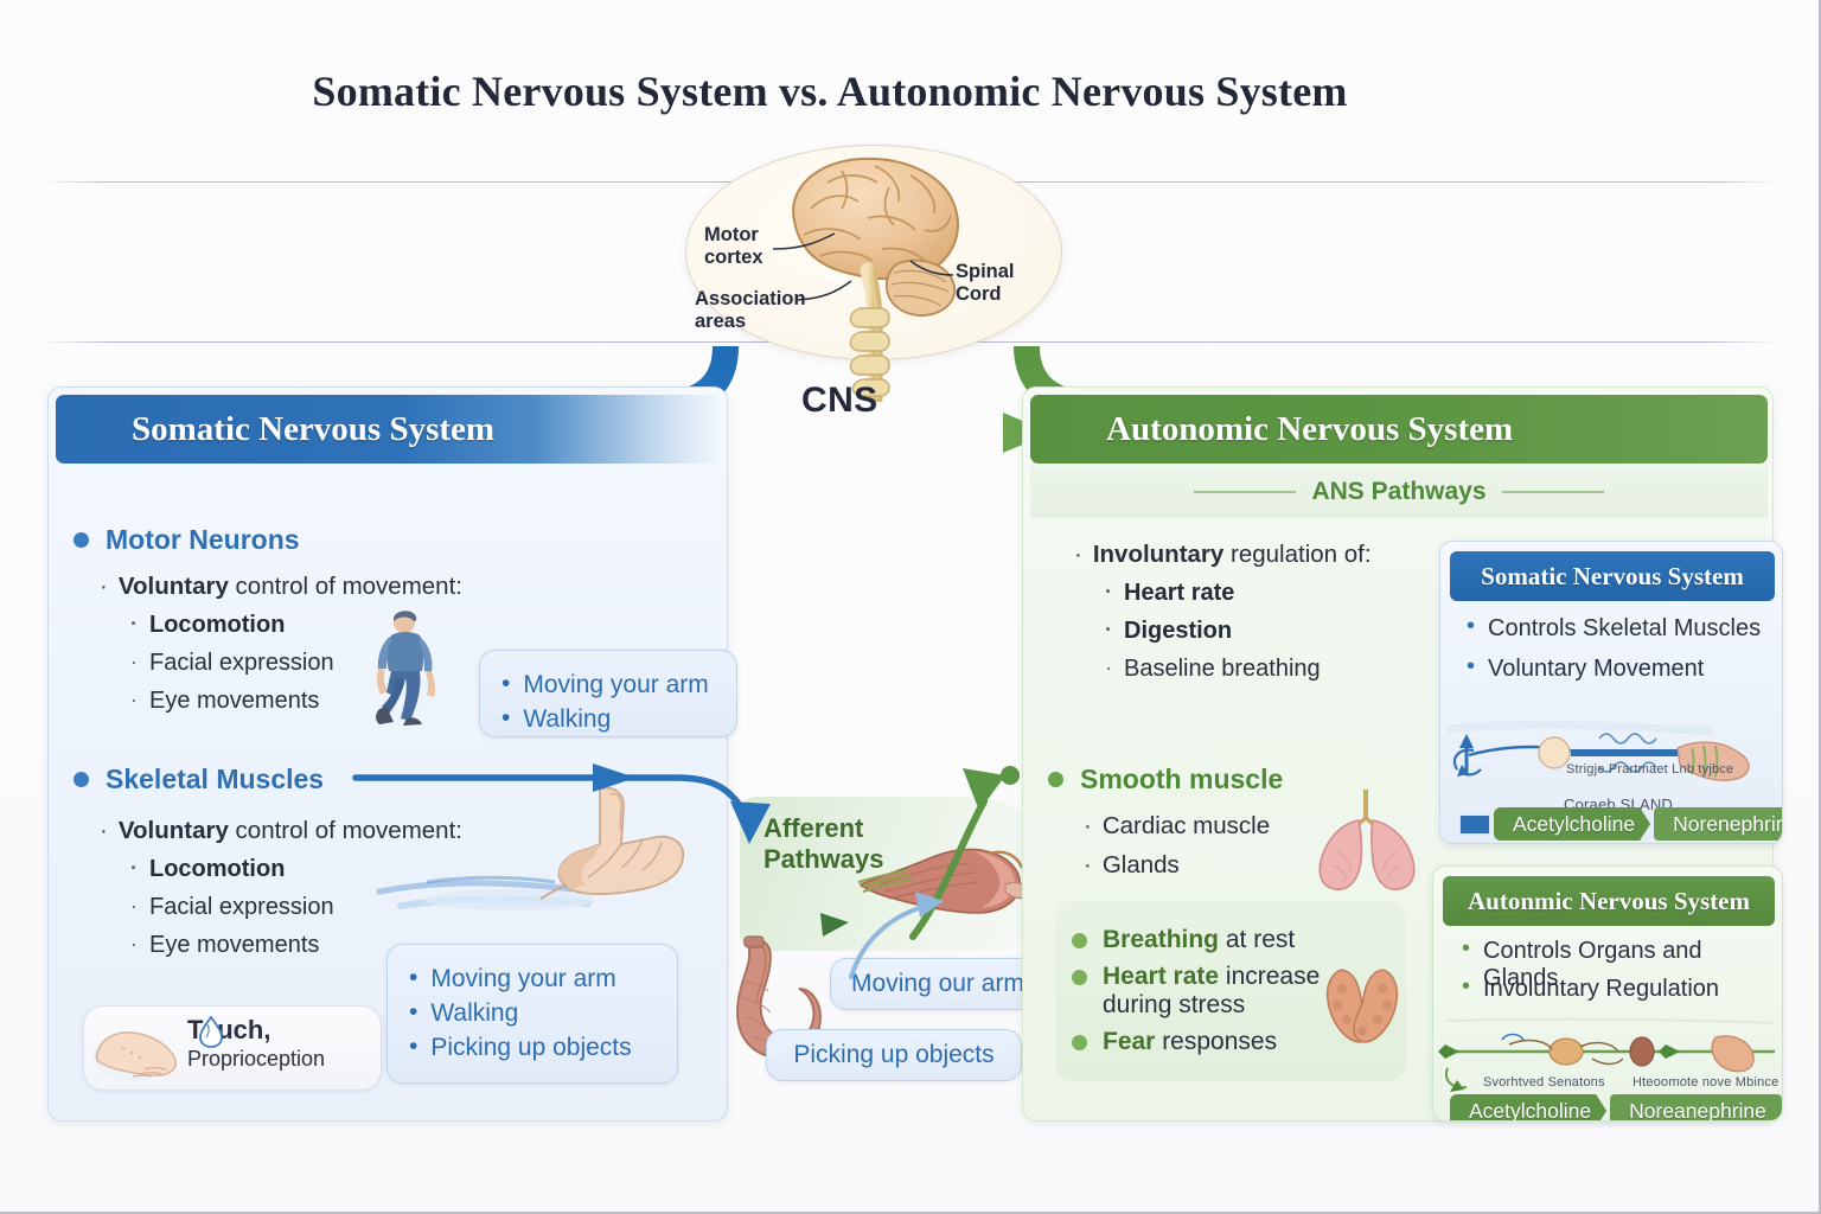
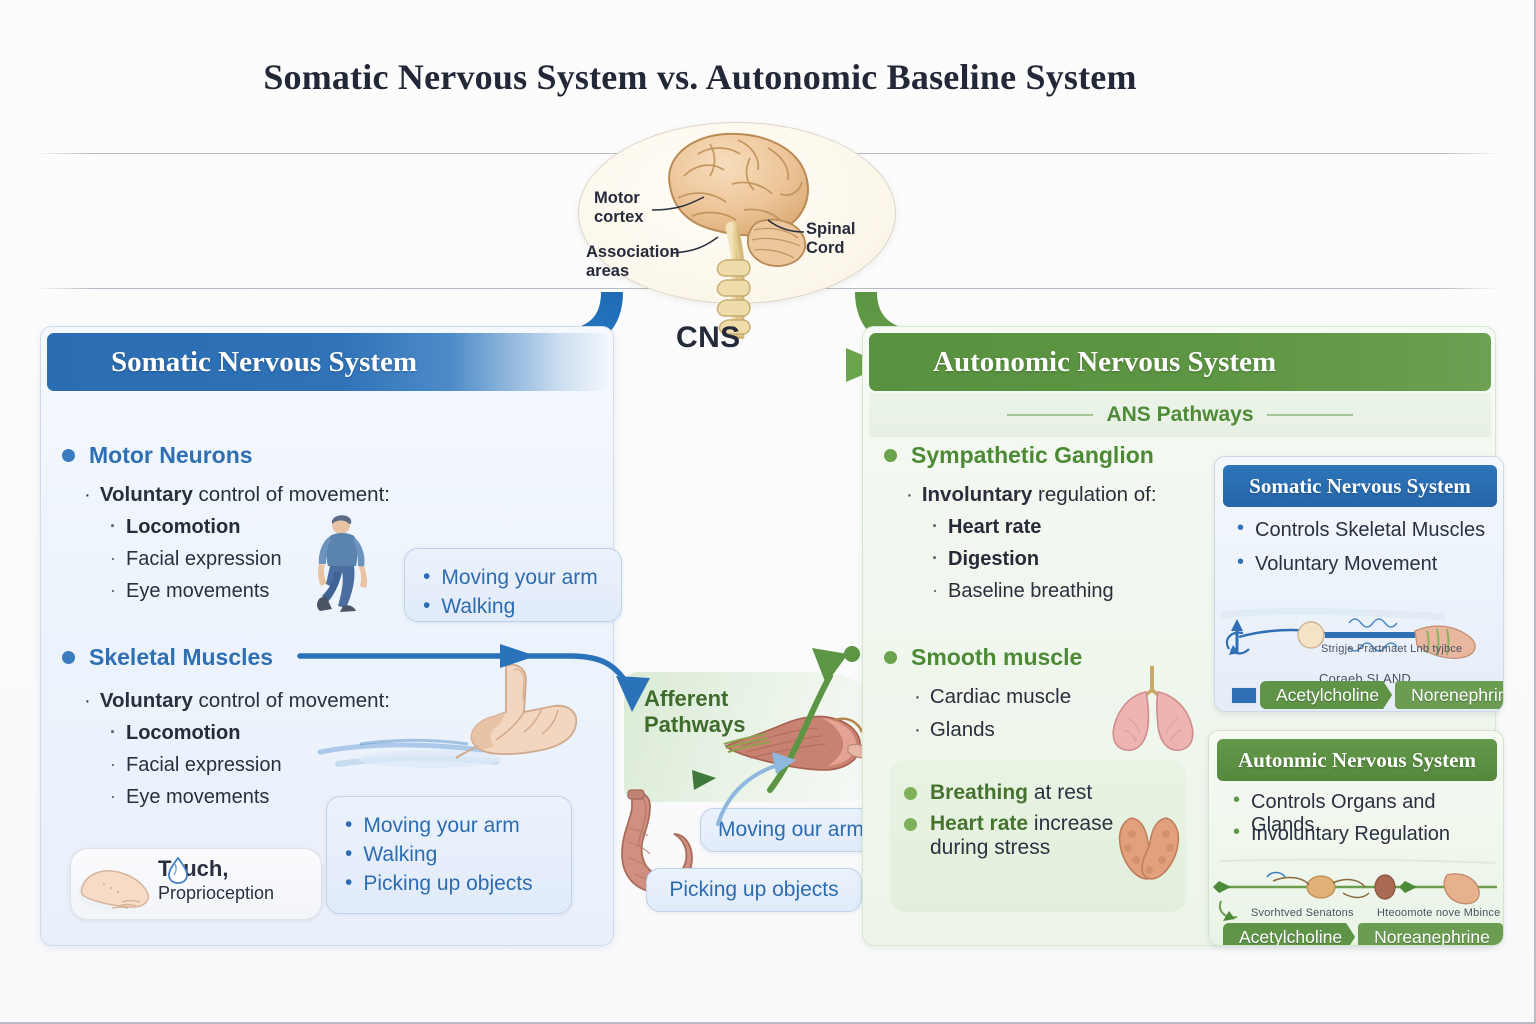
- Somatic Nervous System vs. Autonomic Nervous System
+ Somatic Nervous System vs. Autonomic Baseline System
  Motor cortex
  Association areas
  Spinal Cord
  CNS
  Somatic Nervous System
  Motor Neurons
  ·
  Voluntary control of movement:
  ·
  Locomotion
  ·
  Facial expression
  ·
  Eye movements
  •
  Moving your arm
  •
  Walking
  Skeletal Muscles
  ·
  Voluntary control of movement:
  ·
  Locomotion
  ·
  Facial expression
  ·
  Eye movements
  •
  Moving your arm
  •
  Walking
  •
  Picking up objects
  Tuch,
  Proprioception
  Afferent
  Pathways
  Moving our arm
  Picking up objects
  Autonomic Nervous System
  ANS Pathways
+ Sympathetic Ganglion
  ·
  Involuntary regulation of:
  ·
  Heart rate
  ·
  Digestion
  ·
  Baseline breathing
  Smooth muscle
  ·
  Cardiac muscle
  ·
  Glands
  Breathing at rest
  Heart rate increase during stress
- Fear responses
  Somatic Nervous System
  •
  Controls Skeletal Muscles
  •
  Voluntary Movement
  Strigje Prartmaet Lnb tyjbce
  Coraeb SLAND
  Acetylcholine
  Norenephri
  Autonmic Nervous System
  •
  Controls Organs and Glands
  •
  Involuntary Regulation
  Svorhtved Senatons
  Hteoomote nove Mbince
  Acetylcholine
  Noreanephrine
